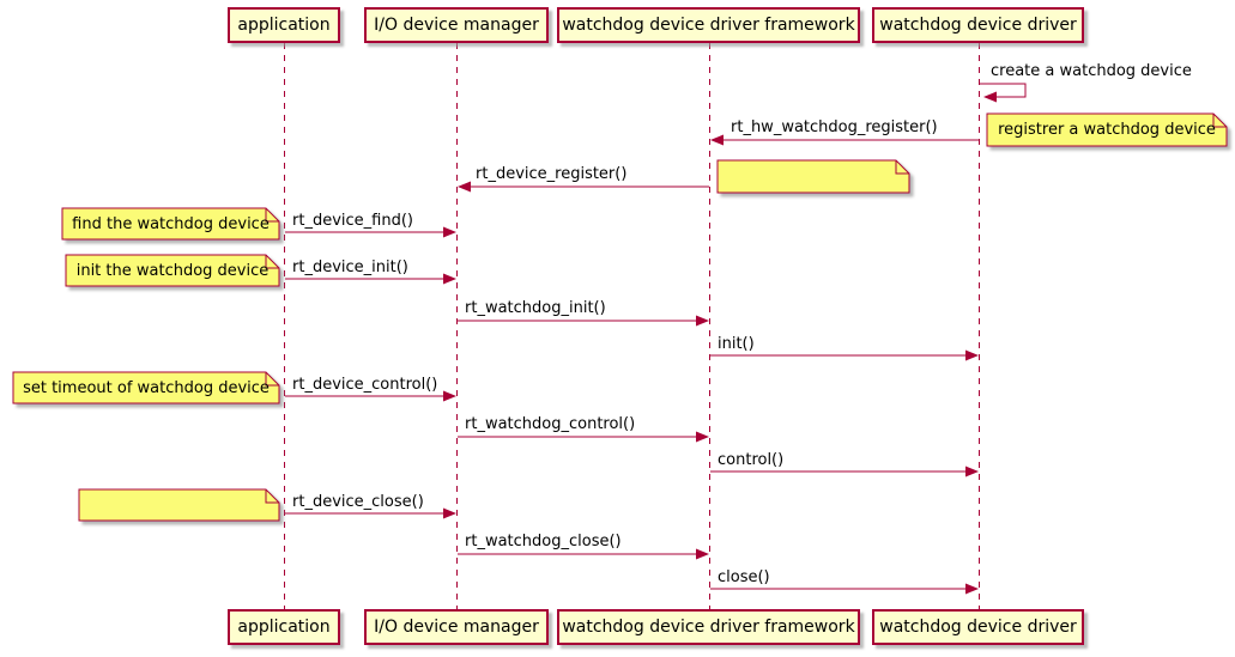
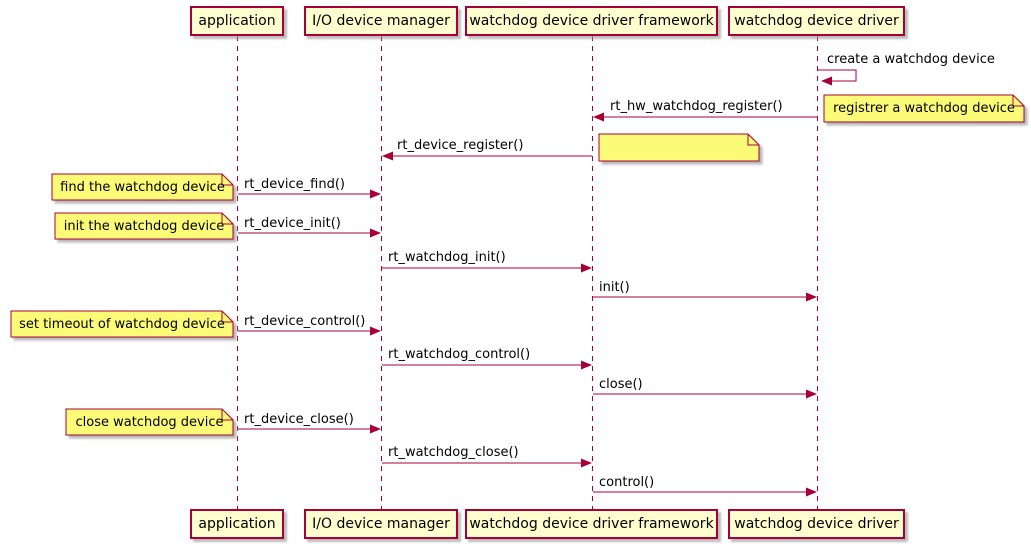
  application
  I/O device manager
  watchdog device driver framework
  watchdog device driver
  application
  I/O device manager
  watchdog device driver framework
  watchdog device driver
  create a watchdog device
  rt_hw_watchdog_register()
  rt_device_register()
  rt_device_find()
  rt_device_init()
  rt_watchdog_init()
  init()
  rt_device_control()
  rt_watchdog_control()
- control()
+ close()
  rt_device_close()
  rt_watchdog_close()
- close()
+ control()
  registrer a watchdog device
  find the watchdog device
  init the watchdog device
  set timeout of watchdog device
+ close watchdog device
